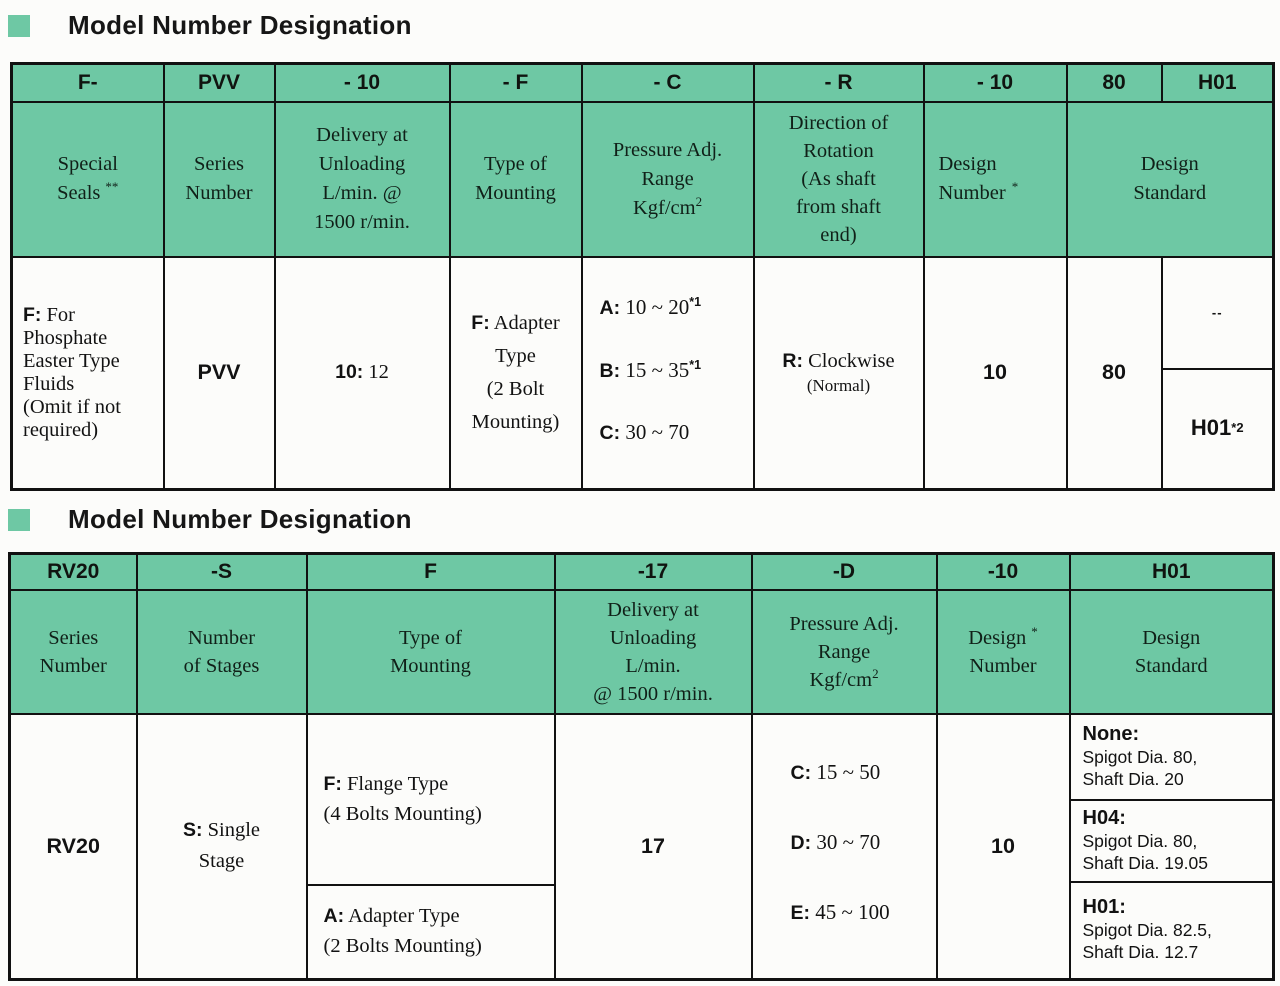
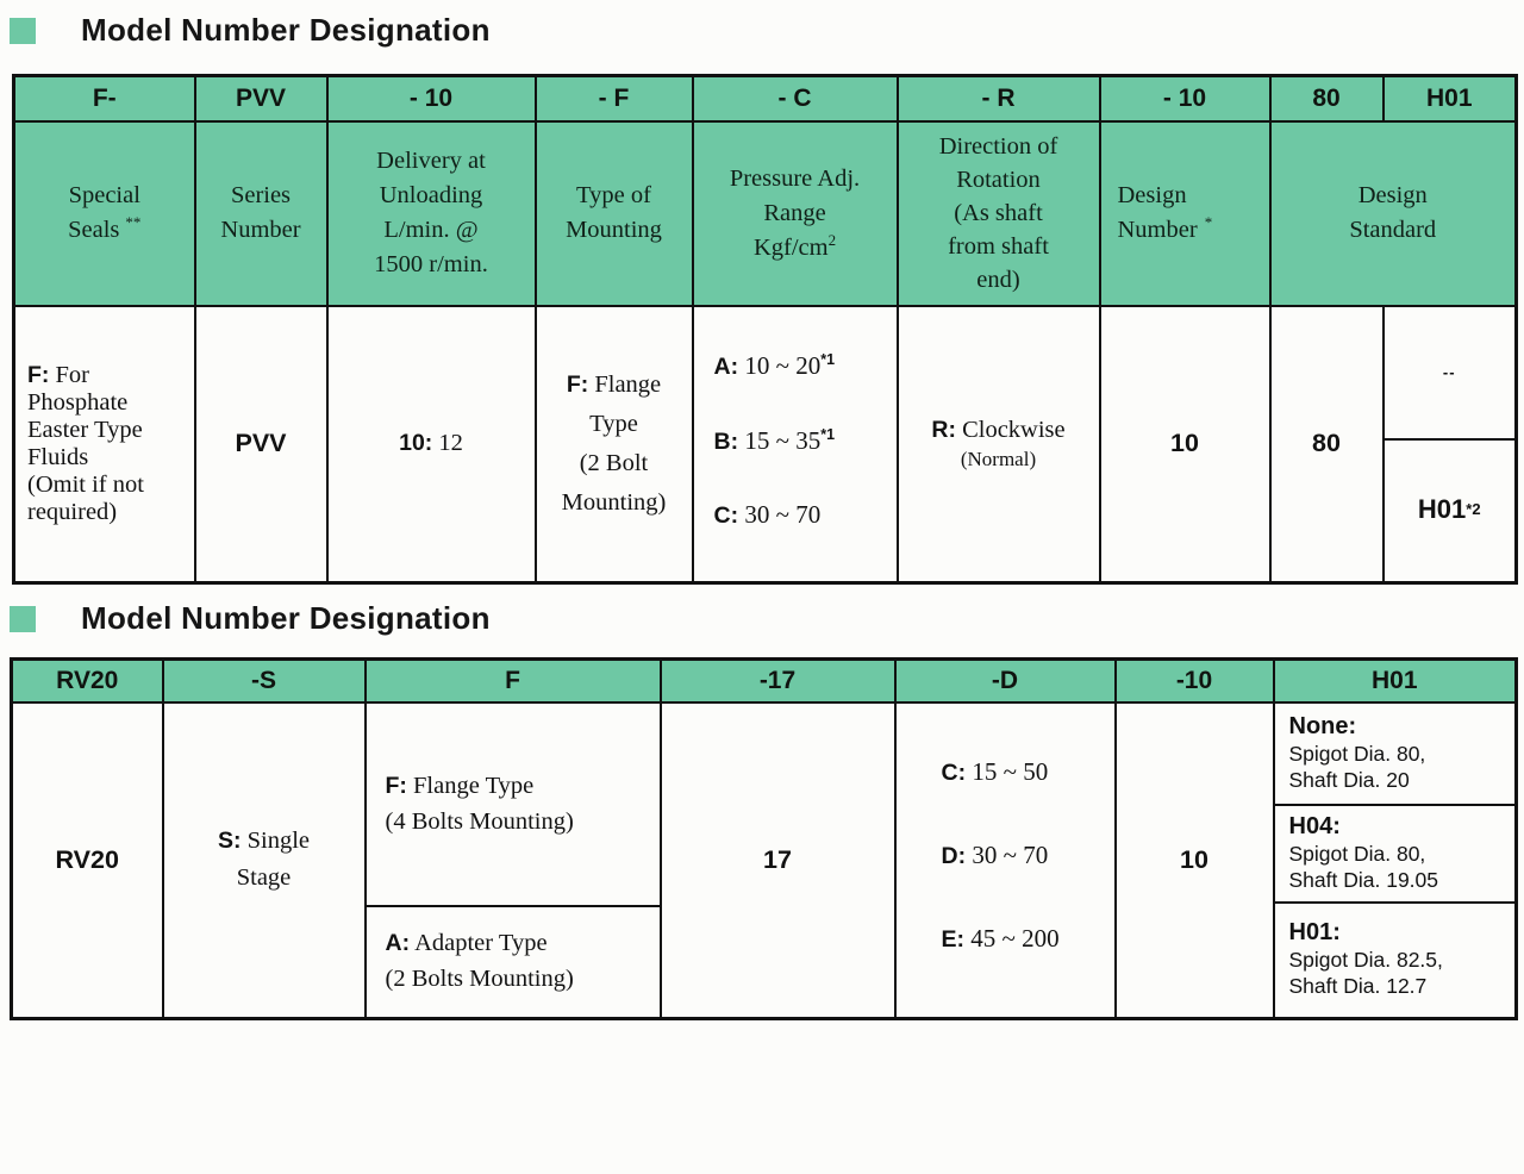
  Model Number Designation
  F-	PVV	- 10	- F	- C	- R	- 10	80	H01
  Special Seals **	Series Number	Delivery at Unloading L/min. @ 1500 r/min.	Type of Mounting	Pressure Adj. Range Kgf/cm2	Direction of Rotation (As shaft from shaft end)	Design Number *	Design Standard
- F: For Phosphate Easter Type Fluids (Omit if not required)	PVV	10: 12	F: Adapter Type (2 Bolt Mounting)	A: 10 ~ 20*1 B: 15 ~ 35*1 C: 30 ~ 70	R: Clockwise (Normal)	10	80	-- H01*2
+ F: For Phosphate Easter Type Fluids (Omit if not required)	PVV	10: 12	F: Flange Type (2 Bolt Mounting)	A: 10 ~ 20*1 B: 15 ~ 35*1 C: 30 ~ 70	R: Clockwise (Normal)	10	80	-- H01*2
  Model Number Designation
  RV20	-S	F	-17	-D	-10	H01
- Series Number	Number of Stages	Type of Mounting	Delivery at Unloading L/min. @ 1500 r/min.	Pressure Adj. Range Kgf/cm2	Design * Number	Design Standard
- RV20	S: Single Stage	F: Flange Type (4 Bolts Mounting) A: Adapter Type (2 Bolts Mounting)	17	C: 15 ~ 50 D: 30 ~ 70 E: 45 ~ 100	10	None: Spigot Dia. 80, Shaft Dia. 20 H04: Spigot Dia. 80, Shaft Dia. 19.05 H01: Spigot Dia. 82.5, Shaft Dia. 12.7
+ RV20	S: Single Stage	F: Flange Type (4 Bolts Mounting) A: Adapter Type (2 Bolts Mounting)	17	C: 15 ~ 50 D: 30 ~ 70 E: 45 ~ 200	10	None: Spigot Dia. 80, Shaft Dia. 20 H04: Spigot Dia. 80, Shaft Dia. 19.05 H01: Spigot Dia. 82.5, Shaft Dia. 12.7
